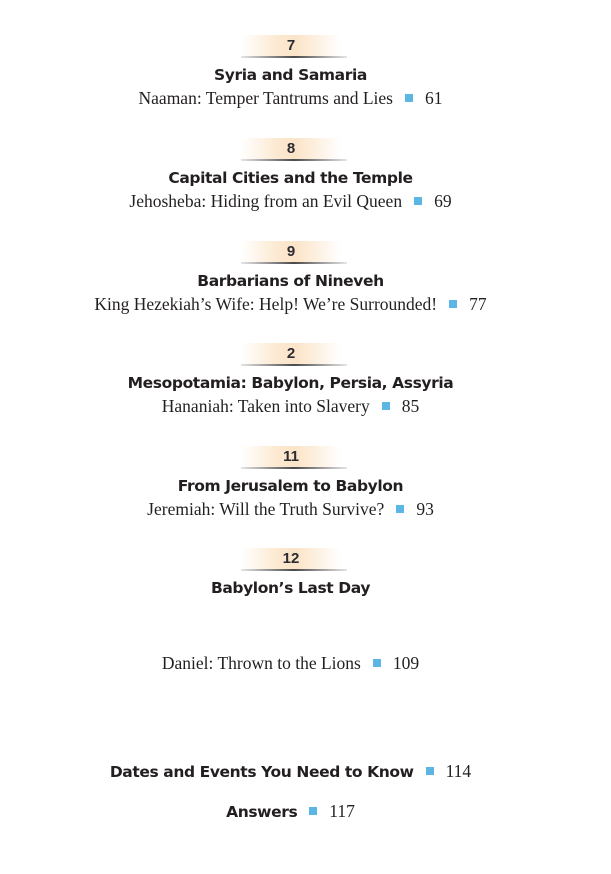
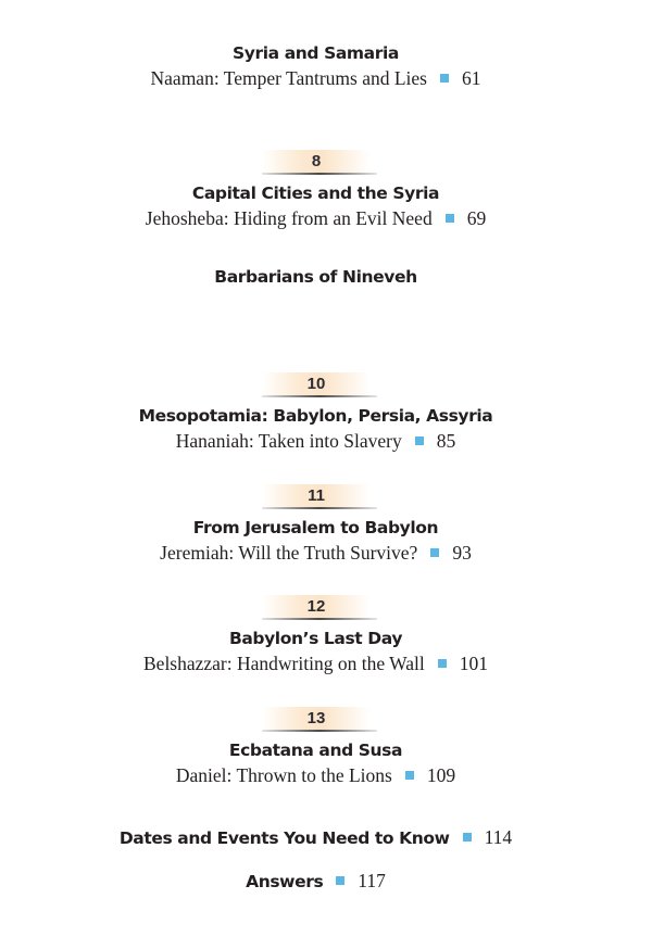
- 7
  Syria and Samaria
  Naaman: Temper Tantrums and Lies 61
  8
- Capital Cities and the Temple
+ Capital Cities and the Syria
- Jehosheba: Hiding from an Evil Queen 69
+ Jehosheba: Hiding from an Evil Need 69
- 9
  Barbarians of Nineveh
- King Hezekiah’s Wife: Help! We’re Surrounded! 77
- 2
+ 10
  Mesopotamia: Babylon, Persia, Assyria
  Hananiah: Taken into Slavery 85
  11
  From Jerusalem to Babylon
  Jeremiah: Will the Truth Survive? 93
  12
  Babylon’s Last Day
+ Belshazzar: Handwriting on the Wall 101
+ 13
+ Ecbatana and Susa
  Daniel: Thrown to the Lions 109
  Dates and Events You Need to Know 114
  Answers 117
